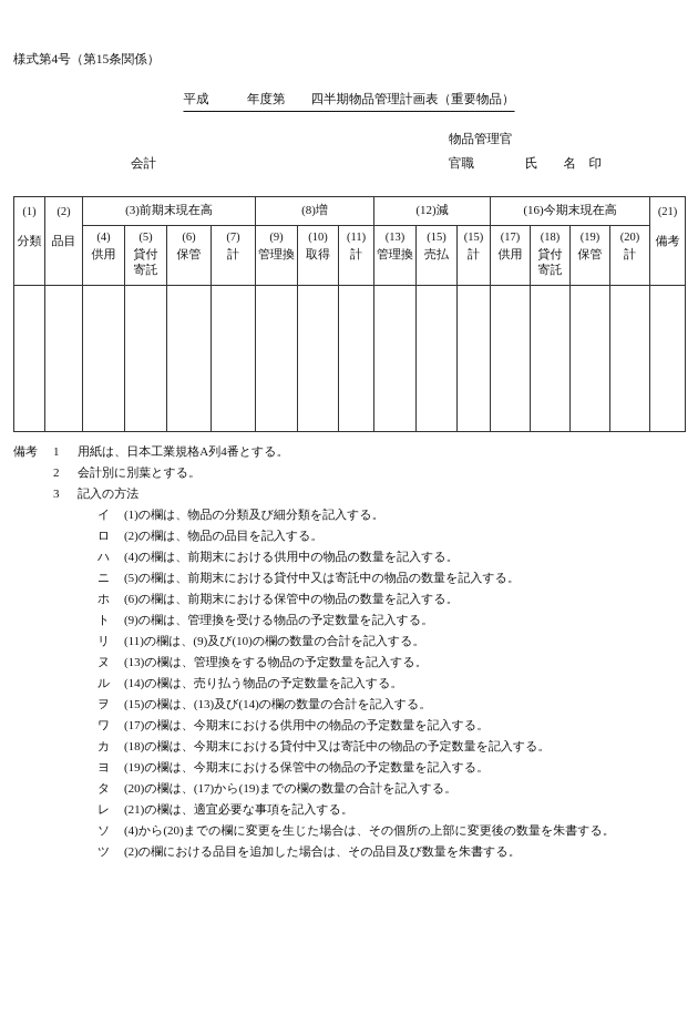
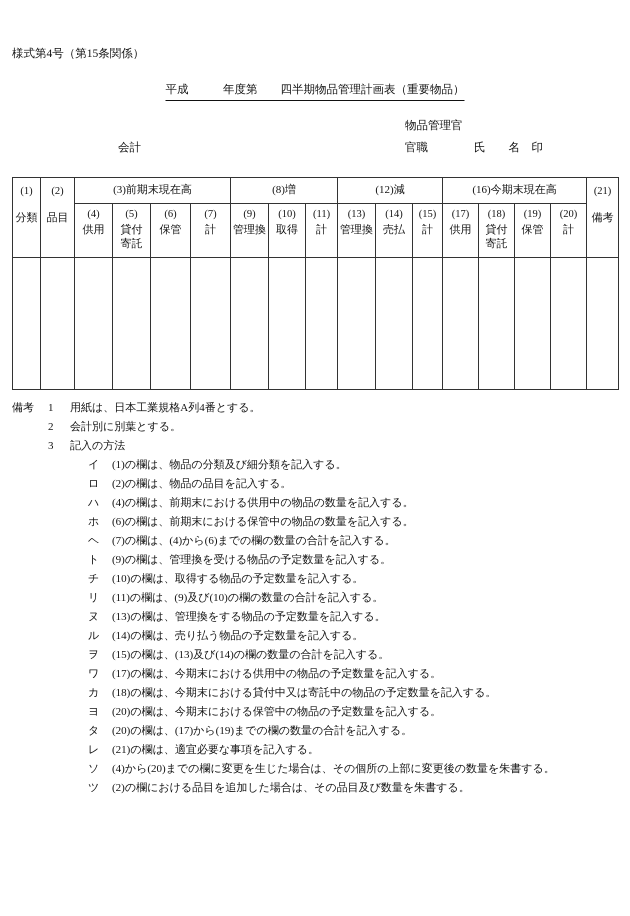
  様式第4号（第15条関係）
  平成 年度第 四半期物品管理計画表（重要物品）
  物品管理官
  官職 氏 名 印
  会計
  (1) 分類	(2) 品目	(3)前期末現在高	(8)増	(12)減	(16)今期末現在高	(21) 備考
- (4) 供用	(5) 貸付 寄託	(6) 保管	(7) 計	(9) 管理換	(10) 取得	(11) 計	(13) 管理換	(15) 売払	(15) 計	(17) 供用	(18) 貸付 寄託	(19) 保管	(20) 計
+ (4) 供用	(5) 貸付 寄託	(6) 保管	(7) 計	(9) 管理換	(10) 取得	(11) 計	(13) 管理換	(14) 売払	(15) 計	(17) 供用	(18) 貸付 寄託	(19) 保管	(20) 計
  備考
  1
  用紙は、日本工業規格A列4番とする。
  2
  会計別に別葉とする。
  3
  記入の方法
  イ
  (1)の欄は、物品の分類及び細分類を記入する。
  ロ
  (2)の欄は、物品の品目を記入する。
  ハ
  (4)の欄は、前期末における供用中の物品の数量を記入する。
- ニ
- (5)の欄は、前期末における貸付中又は寄託中の物品の数量を記入する。
  ホ
  (6)の欄は、前期末における保管中の物品の数量を記入する。
+ ヘ
+ (7)の欄は、(4)から(6)までの欄の数量の合計を記入する。
  ト
  (9)の欄は、管理換を受ける物品の予定数量を記入する。
+ チ
+ (10)の欄は、取得する物品の予定数量を記入する。
  リ
  (11)の欄は、(9)及び(10)の欄の数量の合計を記入する。
  ヌ
  (13)の欄は、管理換をする物品の予定数量を記入する。
  ル
  (14)の欄は、売り払う物品の予定数量を記入する。
  ヲ
  (15)の欄は、(13)及び(14)の欄の数量の合計を記入する。
  ワ
  (17)の欄は、今期末における供用中の物品の予定数量を記入する。
  カ
  (18)の欄は、今期末における貸付中又は寄託中の物品の予定数量を記入する。
  ヨ
- (19)の欄は、今期末における保管中の物品の予定数量を記入する。
+ (20)の欄は、今期末における保管中の物品の予定数量を記入する。
  タ
  (20)の欄は、(17)から(19)までの欄の数量の合計を記入する。
  レ
  (21)の欄は、適宜必要な事項を記入する。
  ソ
  (4)から(20)までの欄に変更を生じた場合は、その個所の上部に変更後の数量を朱書する。
  ツ
  (2)の欄における品目を追加した場合は、その品目及び数量を朱書する。
